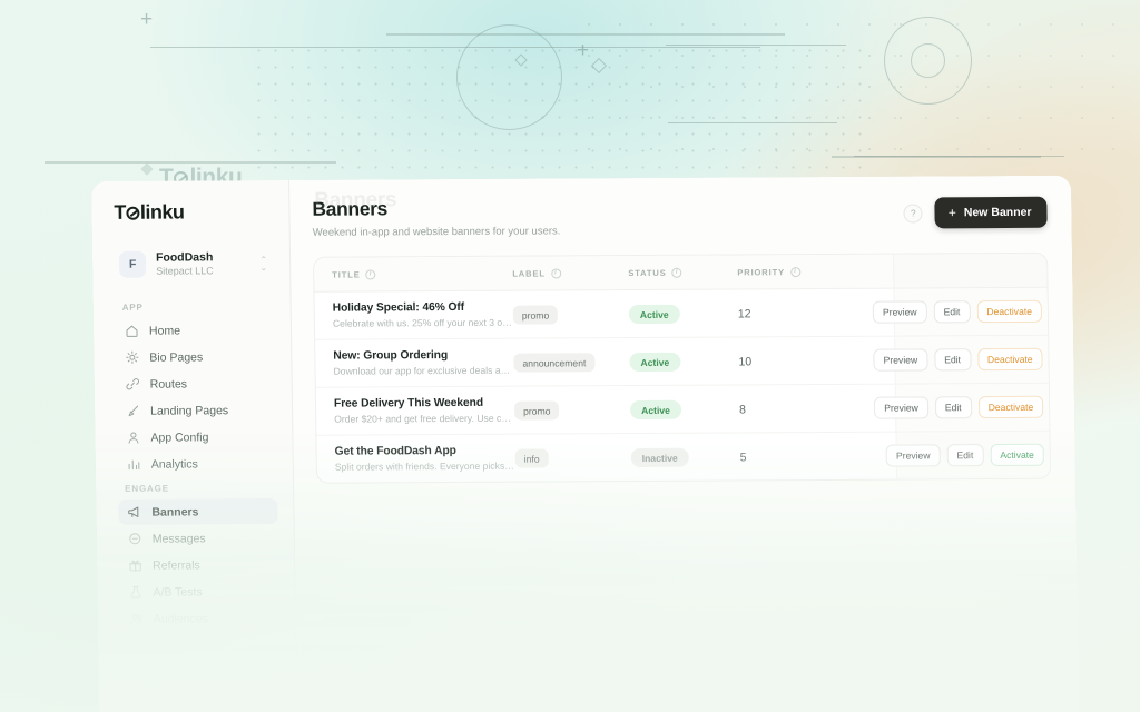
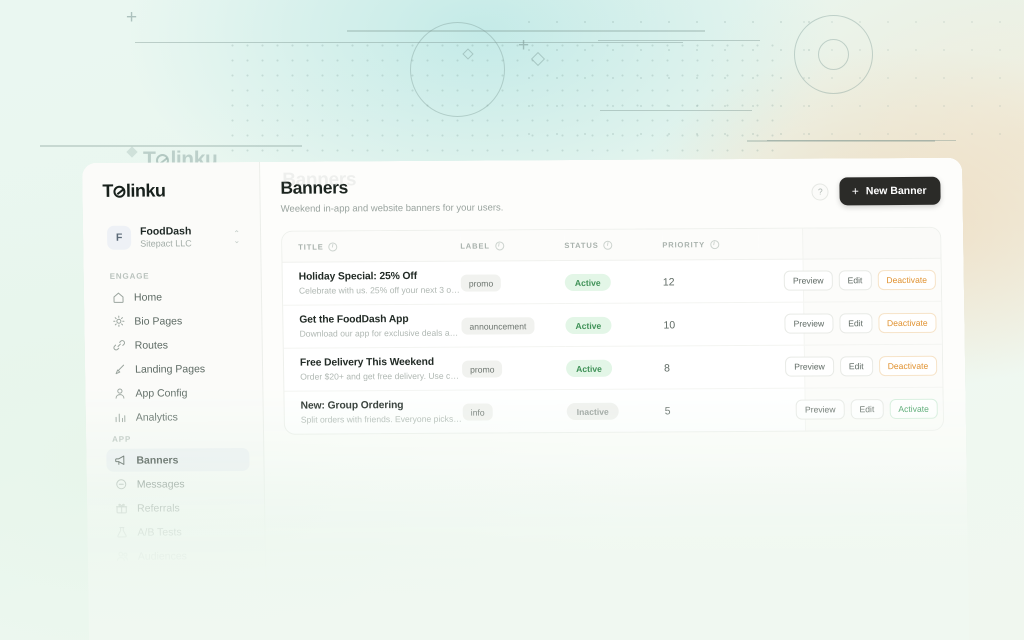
  +
  +
  T
  linku
  T
  linku
  F
  FoodDash
  Sitepact LLC
  ⌃
  ⌄
- APP
+ ENGAGE
  Home
  Bio Pages
  Routes
  Landing Pages
  App Config
  Analytics
- ENGAGE
+ APP
  Banners
  Banners
  Banners
  Weekend in-app and website banners for your users.
  ?
  +
  New Banner
- Holiday Special: 46% OffCelebrate with us. 25% off your next 3 ord.	promo	Active	12		Preview Edit Deactivate
+ Holiday Special: 25% OffCelebrate with us. 25% off your next 3 ord.	promo	Active	12		Preview Edit Deactivate
- New: Group OrderingDownload our app for exclusive deals and	announcement	Active	10		Preview Edit Deactivate
+ Get the FoodDash AppDownload our app for exclusive deals and	announcement	Active	10		Preview Edit Deactivate
  Free Delivery This WeekendOrder $20+ and get free delivery. Use cod.	promo	Active	8		Preview Edit Deactivate
- Get the FoodDash AppSplit orders with friends. Everyone picks w.	info	Inactive	5		Preview Edit Activate
+ New: Group OrderingSplit orders with friends. Everyone picks w.	info	Inactive	5		Preview Edit Activate
